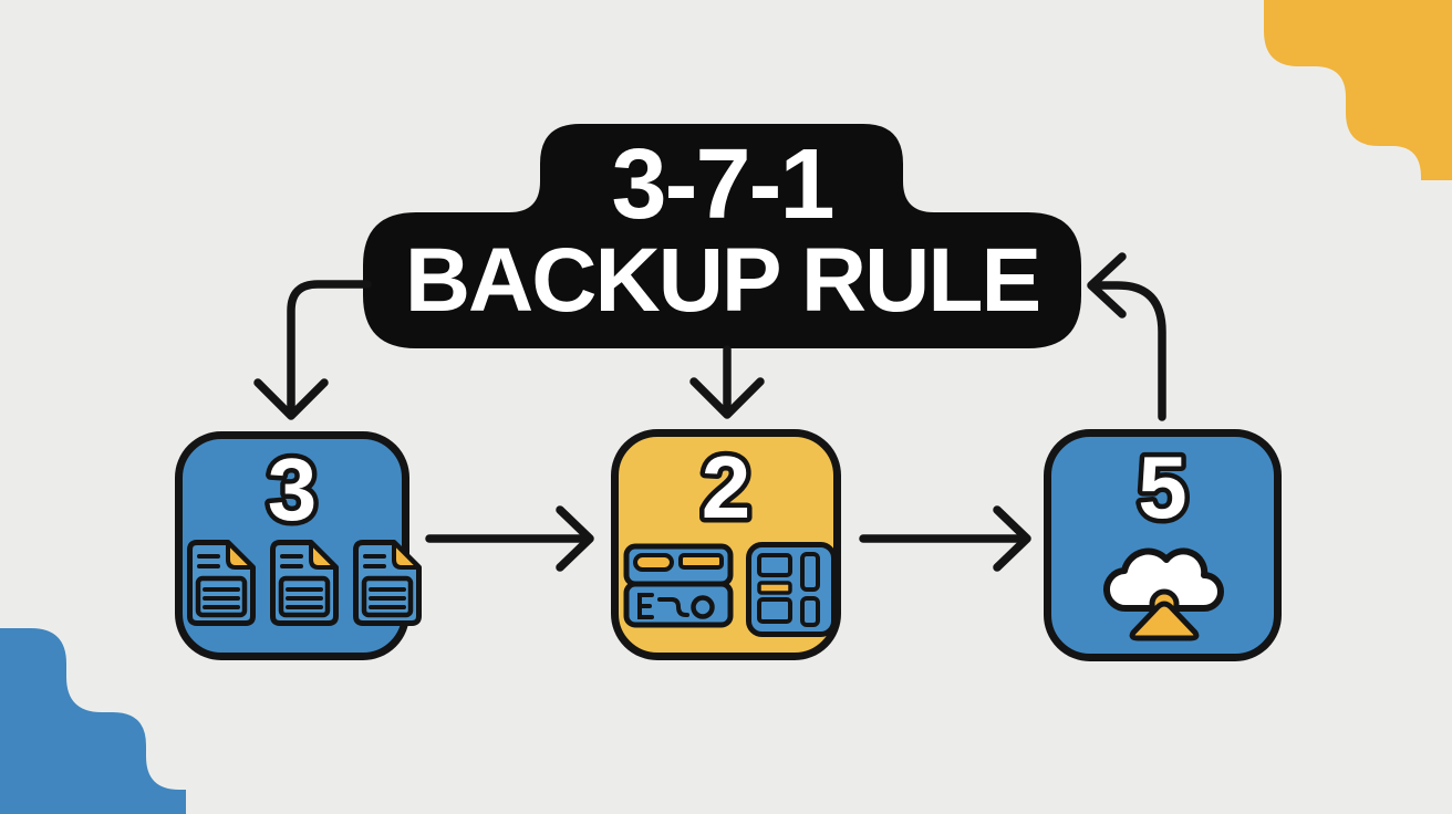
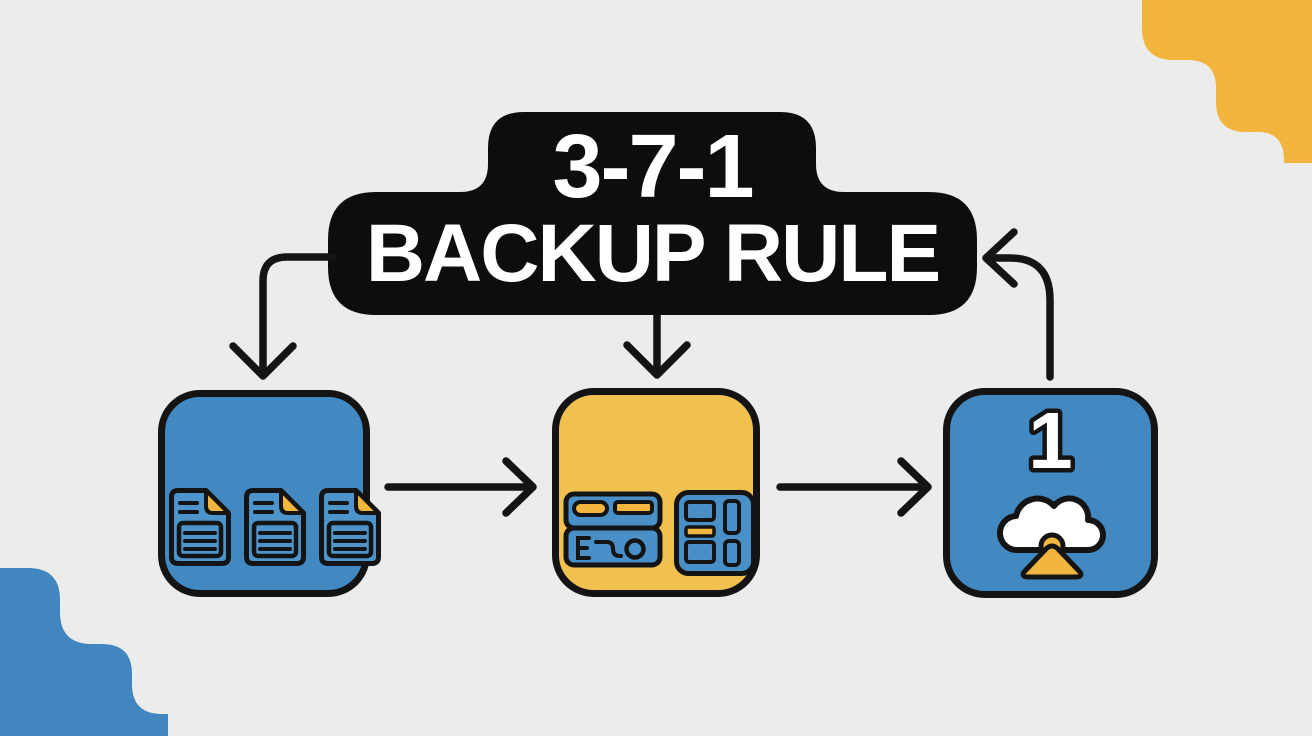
  3-7-1
  BACKUP RULE
- 3
- 2
- 5
+ 1
